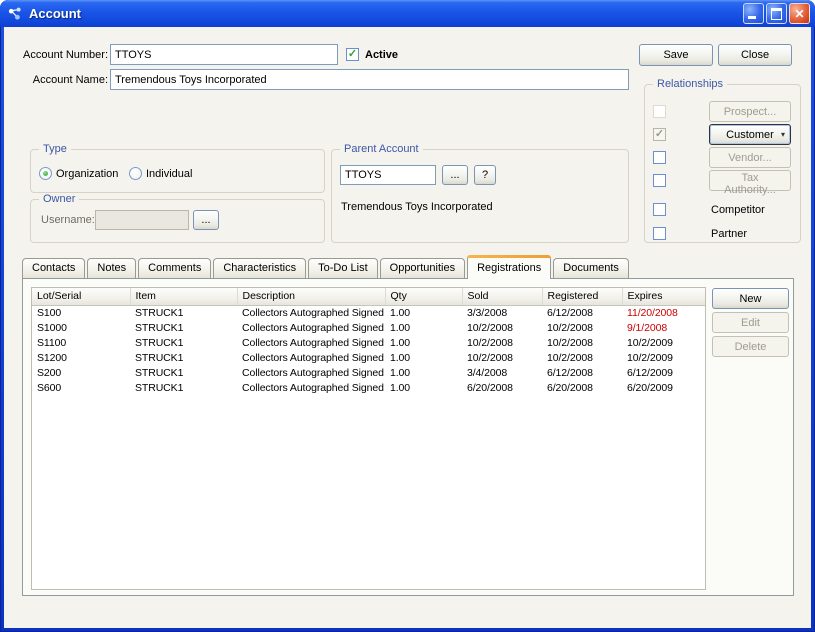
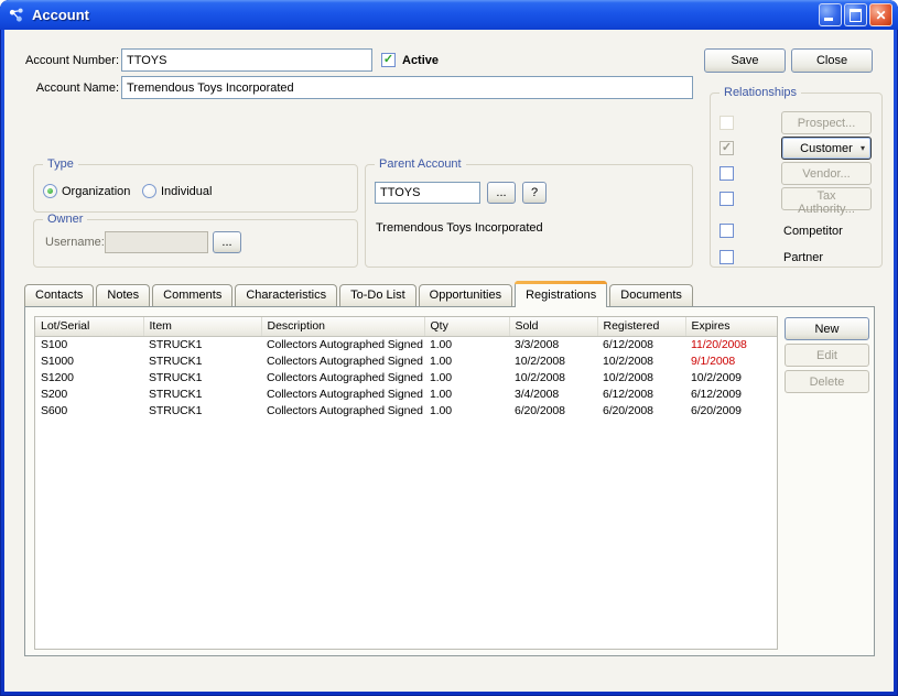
  Account
  ✕
  Account Number:
  TTOYS
  ✓
  Active
  Save
  Close
  Account Name:
  Tremendous Toys Incorporated
  Relationships
  Prospect...
  ✓
  Customer
  ▾
  Vendor...
  Tax Authority...
  Competitor
  Partner
  Type
  Organization
  Individual
  Parent Account
  TTOYS
  ...
  ?
  Tremendous Toys Incorporated
  Owner
  Username:
  ...
  Contacts
  Notes
  Comments
  Characteristics
  To-Do List
  Opportunities
  Registrations
  Documents
  Lot/Serial	Item	Description	Qty	Sold	Registered	Expires
  S100	STRUCK1	Collectors Autographed Signed	1.00	3/3/2008	6/12/2008	11/20/2008
  S1000	STRUCK1	Collectors Autographed Signed	1.00	10/2/2008	10/2/2008	9/1/2008
- S1100	STRUCK1	Collectors Autographed Signed	1.00	10/2/2008	10/2/2008	10/2/2009
  S1200	STRUCK1	Collectors Autographed Signed	1.00	10/2/2008	10/2/2008	10/2/2009
  S200	STRUCK1	Collectors Autographed Signed	1.00	3/4/2008	6/12/2008	6/12/2009
  S600	STRUCK1	Collectors Autographed Signed	1.00	6/20/2008	6/20/2008	6/20/2009
  New
  Edit
  Delete
